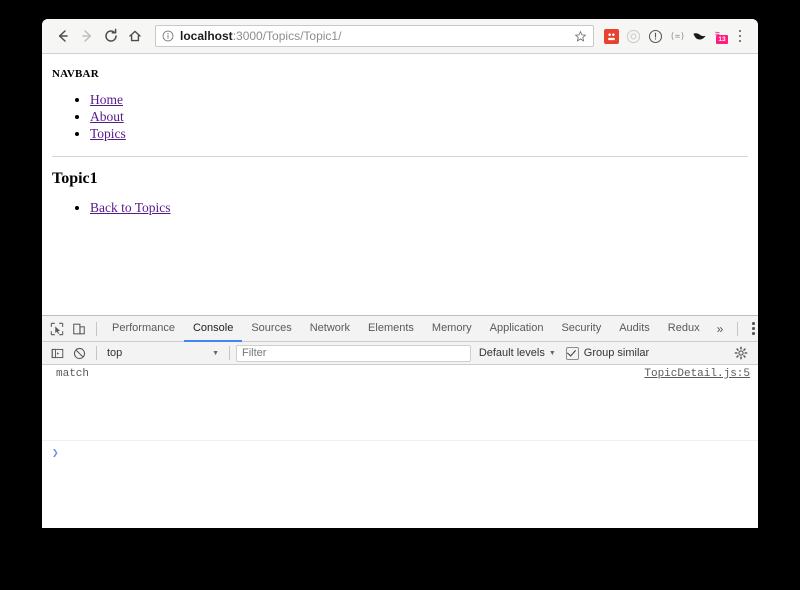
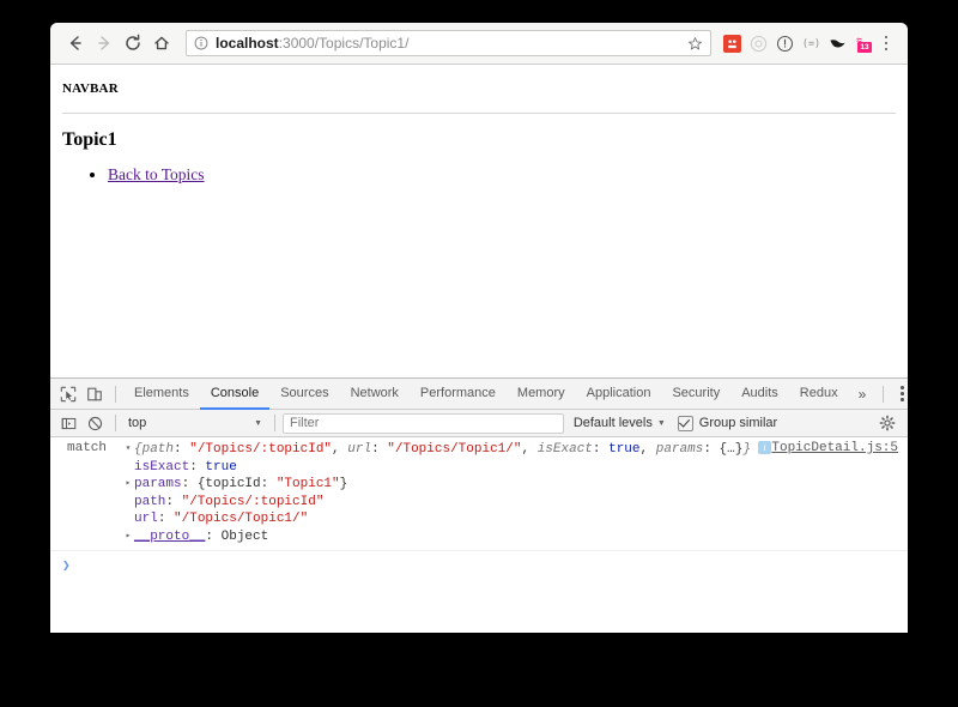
  localhost:3000/Topics/Topic1/
  (=)
  ≈
  NAVBAR
- Home
- About
- Topics
  Topic1
  Back to Topics
- Performance
+ Elements
  Console
  Sources
  Network
- Elements
+ Performance
  Memory
  Application
  Security
  Audits
  Redux
  »
  top
  Filter
  Default levels
  Group similar
  match
  TopicDetail.js:5
+ ▾ {path: "/Topics/:topicId", url: "/Topics/Topic1/", isExact: true, params: {…}} i
+ isExact: true
+ ▸ params: {topicId: "Topic1"}
+ path: "/Topics/:topicId"
+ url: "/Topics/Topic1/"
+ ▸ __proto__: Object
  ❯
